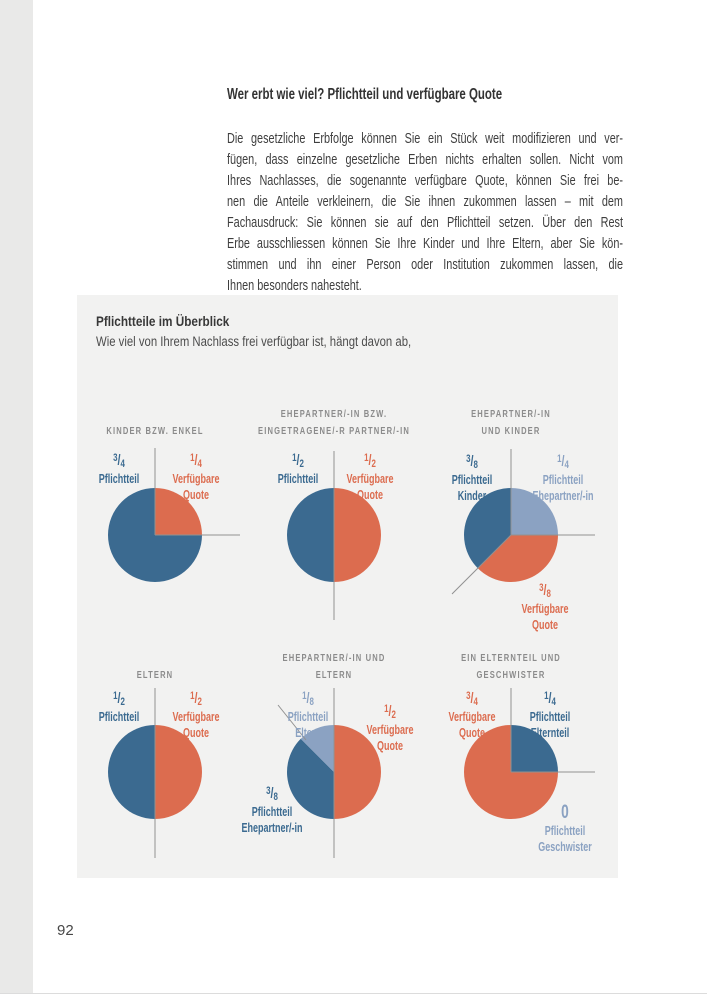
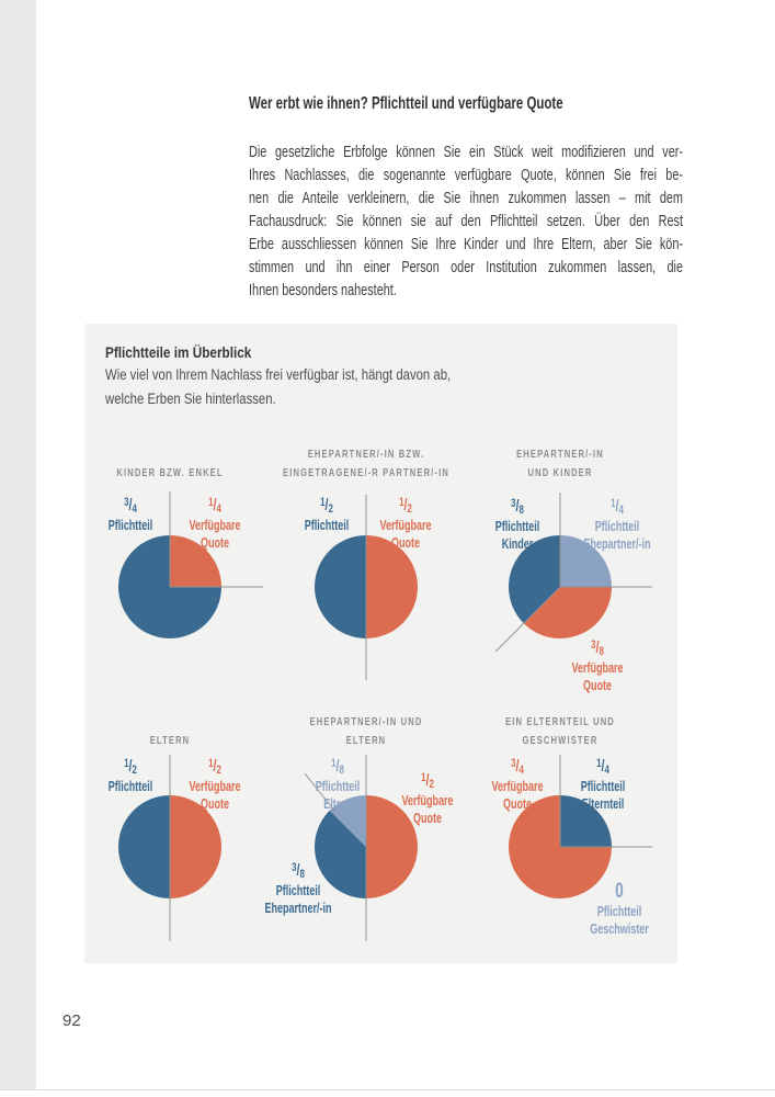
- Wer erbt wie viel? Pflichtteil und verfügbare Quote
+ Wer erbt wie ihnen? Pflichtteil und verfügbare Quote
  Die gesetzliche Erbfolge können Sie ein Stück weit modifizieren und ver-
- fügen, dass einzelne gesetzliche Erben nichts erhalten sollen. Nicht vom
  Ihres Nachlasses, die sogenannte verfügbare Quote, können Sie frei be-
  nen die Anteile verkleinern, die Sie ihnen zukommen lassen – mit dem
  Fachausdruck: Sie können sie auf den Pflichtteil setzen. Über den Rest
  Erbe ausschliessen können Sie Ihre Kinder und Ihre Eltern, aber Sie kön-
  stimmen und ihn einer Person oder Institution zukommen lassen, die
  Ihnen besonders nahesteht.
  Pflichtteile im Überblick
  Wie viel von Ihrem Nachlass frei verfügbar ist, hängt davon ab,
+ welche Erben Sie hinterlassen.
  KINDER BZW. ENKEL
  3/4
  Pflichtteil
  1/4
  Verfügbare
  Quote
  EHEPARTNER/-IN BZW.
  EINGETRAGENE/-R PARTNER/-IN
  1/2
  Pflichtteil
  1/2
  Verfügbare
  Quote
  EHEPARTNER/-IN
  UND KINDER
  3/8
  Pflichtteil
  Kinder
  1/4
  Pflichtteil
  Ehepartner/-in
  3/8
  Verfügbare
  Quote
  ELTERN
  1/2
  Pflichtteil
  1/2
  Verfügbare
  Quote
  EHEPARTNER/-IN UND
  ELTERN
  1/8
  Pflichtteil
  Eltern
  1/2
  Verfügbare
  Quote
  3/8
  Pflichtteil
  Ehepartner/-in
  EIN ELTERNTEIL UND
  GESCHWISTER
  3/4
  Verfügbare
  Quote
  1/4
  Pflichtteil
  Elternteil
  0
  Pflichtteil
  Geschwister
  92
